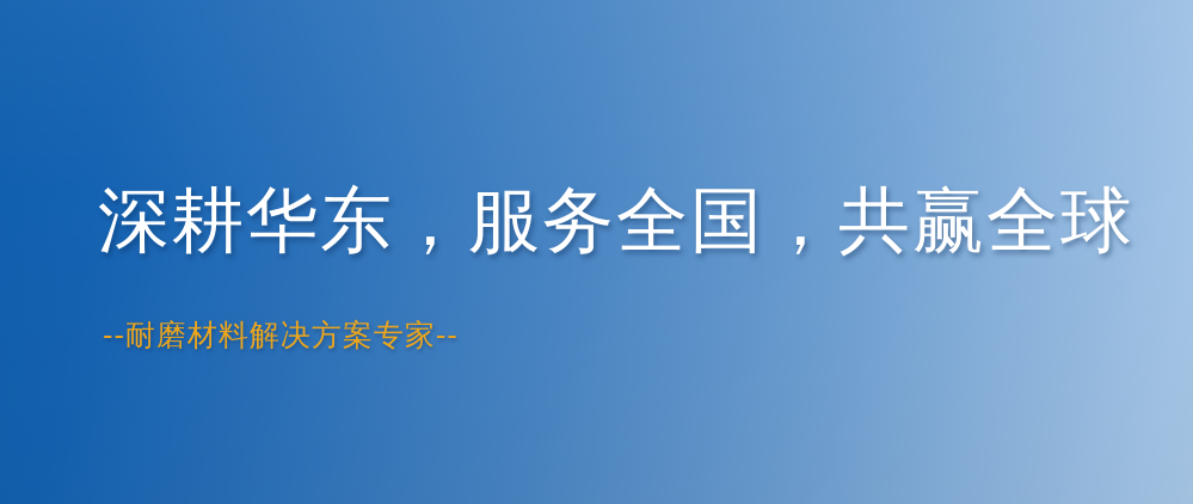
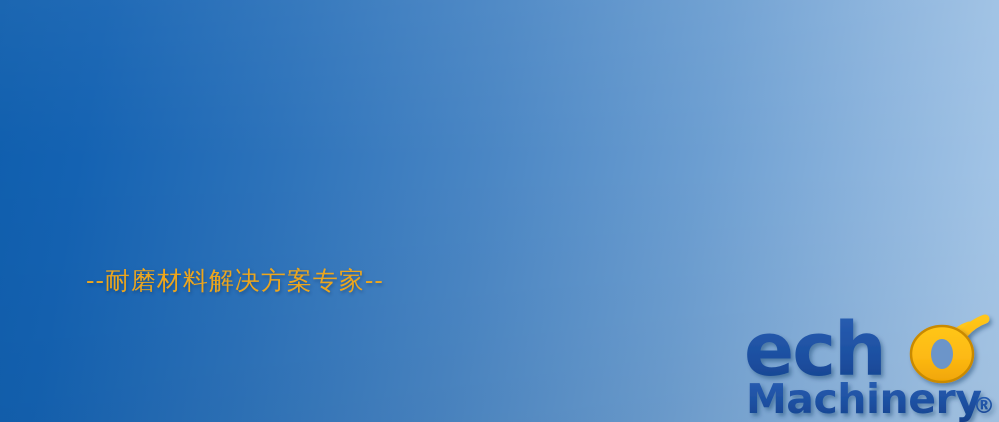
- 深耕华东，服务全国，共赢全球
  --耐磨材料解决方案专家--
+ ech
+ Machinery
+ ®
